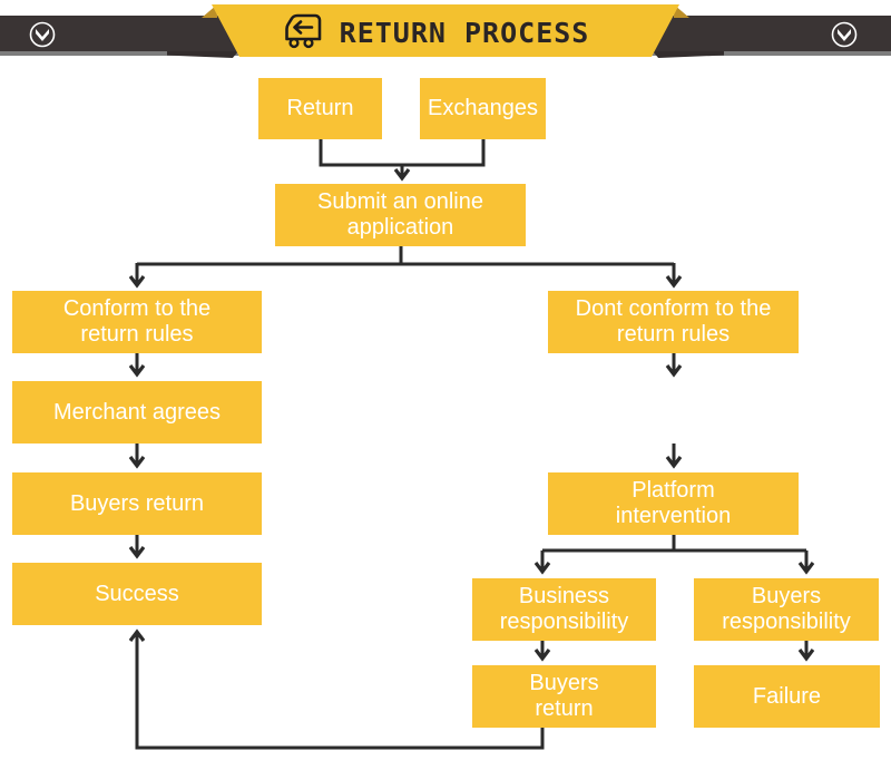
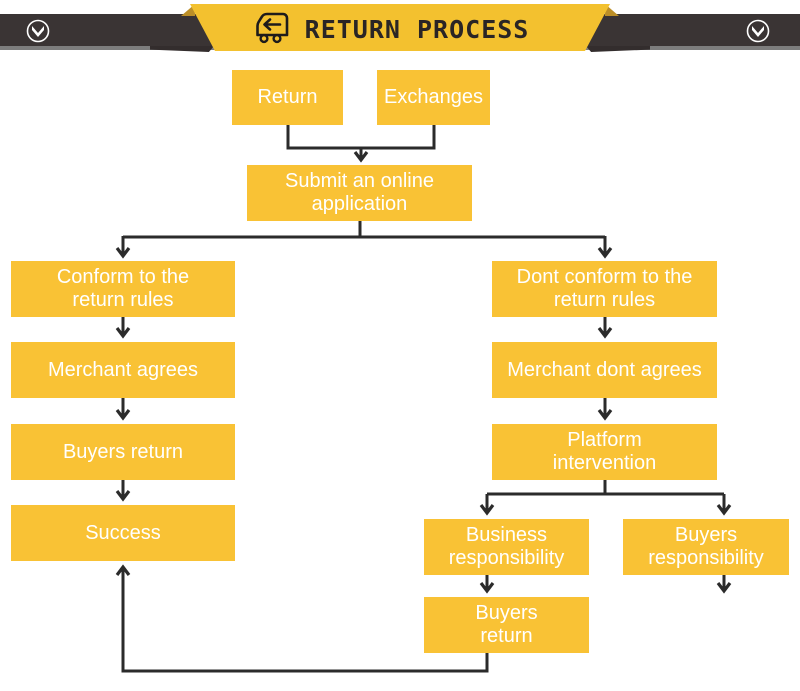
  RETURN PROCESS
  Return
  Exchanges
  Submit an online
  application
  Conform to the
  return rules
  Dont conform to the
  return rules
  Merchant agrees
+ Merchant dont agrees
  Buyers return
  Platform
  intervention
  Success
  Business
  responsibility
  Buyers
  responsibility
  Buyers
  return
- Failure
